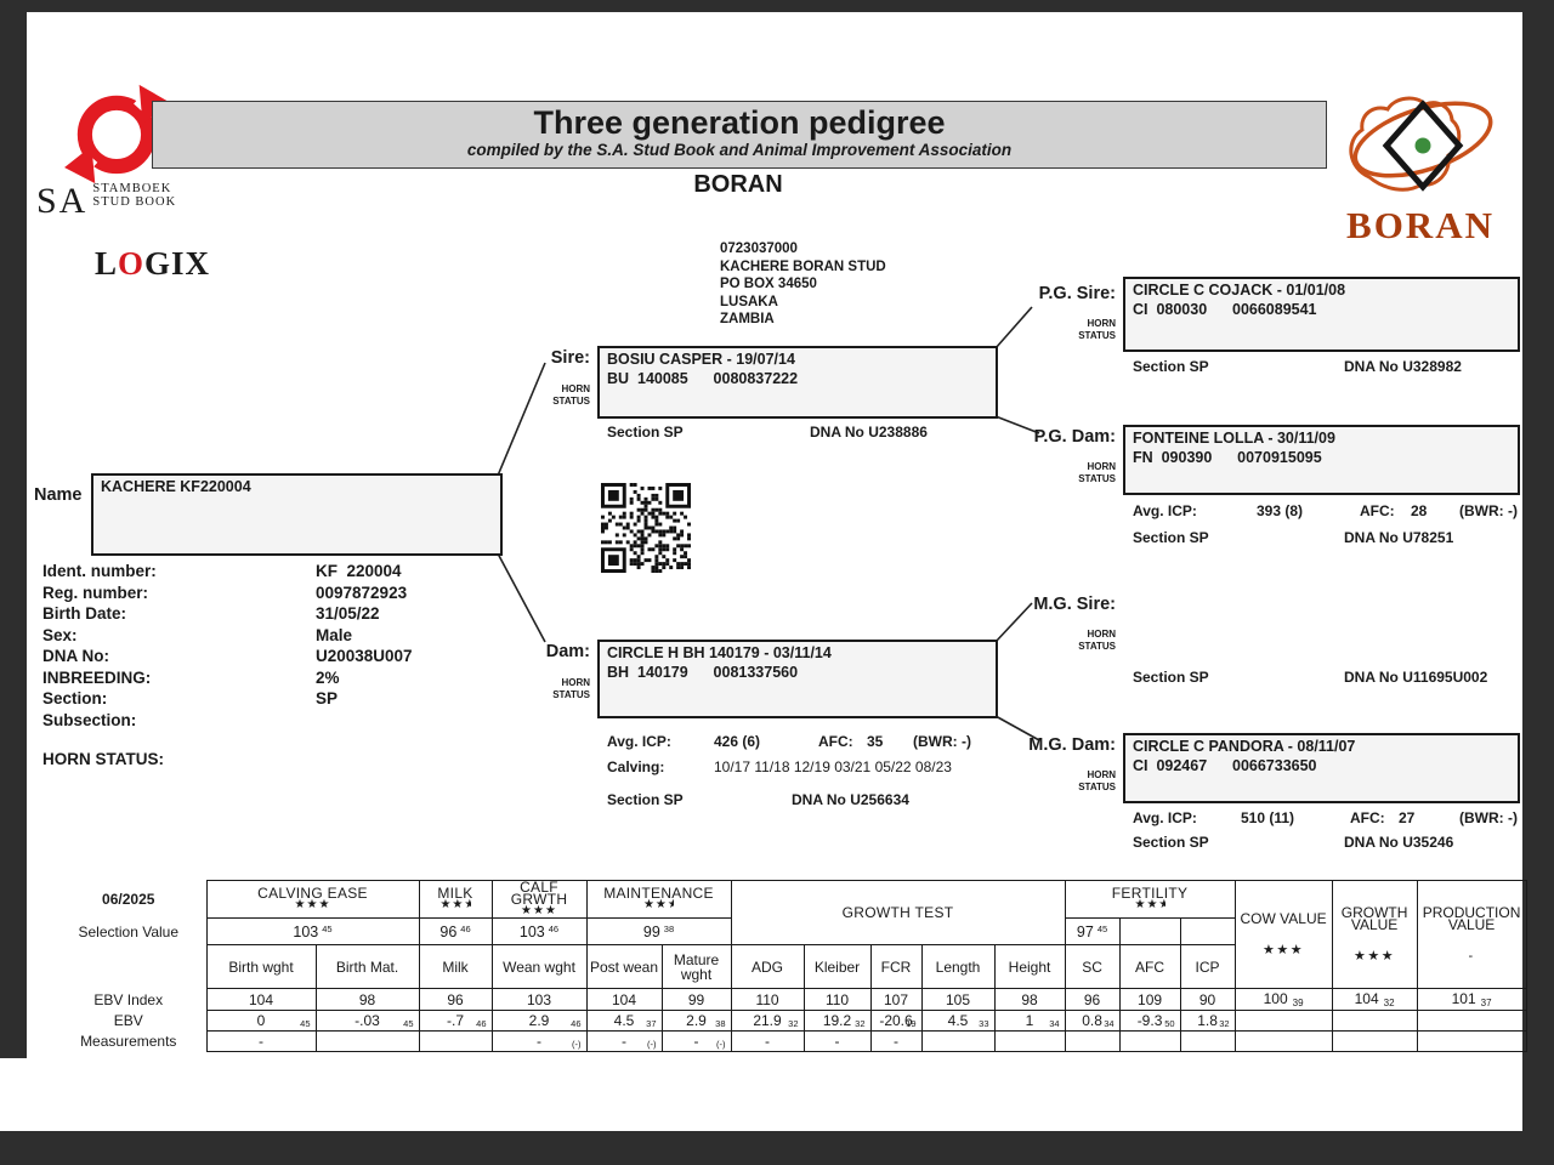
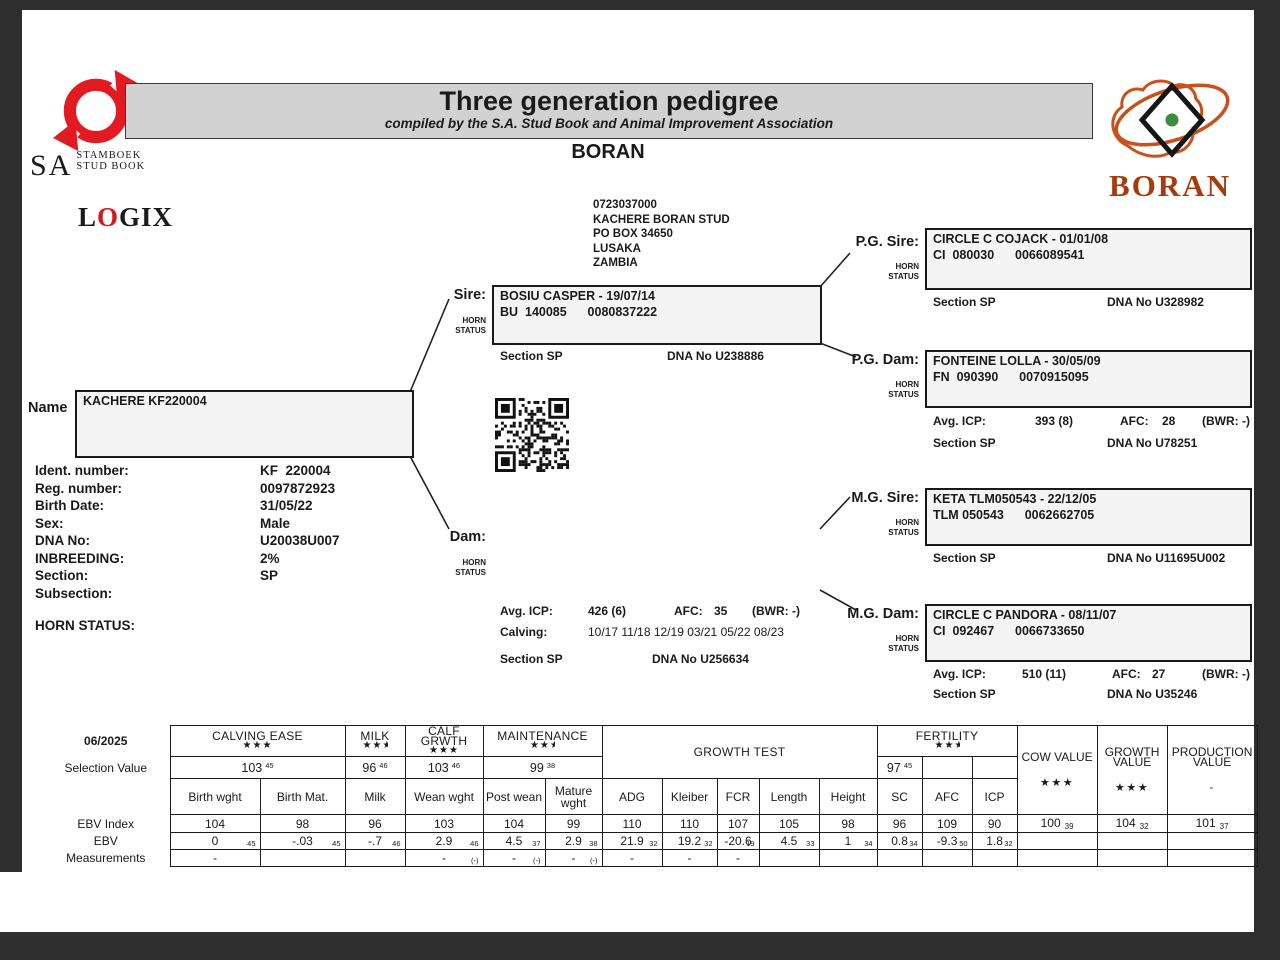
  SA STAMBOEK
  STUD BOOK
  Three generation pedigree
  compiled by the S.A. Stud Book and Animal Improvement Association
  BORAN
  BORAN
  LOGIX
  0723037000
  KACHERE BORAN STUD
  PO BOX 34650
  LUSAKA
  ZAMBIA
  Name
  KACHERE KF220004
  Ident. number:
  Reg. number:
  Birth Date:
  Sex:
  DNA No:
  INBREEDING:
  Section:
  Subsection:
  KF 220004
  0097872923
  31/05/22
  Male
  U20038U007
  2%
  SP
  HORN STATUS:
  Sire:
  HORN
  STATUS
  BOSIU CASPER - 19/07/14
  BU 140085 0080837222
  Section SP
  DNA No U238886
  Dam:
  HORN
  STATUS
- CIRCLE H BH 140179 - 03/11/14
- BH 140179 0081337560
  Avg. ICP:
  426 (6)
  AFC:
  35
  (BWR: -)
  Calving:
  10/17 11/18 12/19 03/21 05/22 08/23
  Section SP
  DNA No U256634
  P.G. Sire:
  HORN
  STATUS
  CIRCLE C COJACK - 01/01/08
  CI 080030 0066089541
  Section SP
  DNA No U328982
  P.G. Dam:
  HORN
  STATUS
- FONTEINE LOLLA - 30/11/09
+ FONTEINE LOLLA - 30/05/09
  FN 090390 0070915095
  Avg. ICP:
  393 (8)
  AFC:
  28
  (BWR: -)
  Section SP
  DNA No U78251
  M.G. Sire:
  HORN
  STATUS
+ KETA TLM050543 - 22/12/05
+ TLM 050543 0062662705
  Section SP
  DNA No U11695U002
  M.G. Dam:
  HORN
  STATUS
  CIRCLE C PANDORA - 08/11/07
  CI 092467 0066733650
  Avg. ICP:
  510 (11)
  AFC:
  27
  (BWR: -)
  Section SP
  DNA No U35246
  06/2025	CALVING EASE★★★	MILK★★★	CALF GRWTH★★★	MAINTENANCE★★★	GROWTH TEST	FERTILITY★★★	COW VALUE★★★	GROWTH VALUE★★★	PRODUCTION VALUE-
  Selection Value	103 45	96 46	103 46	99 38	97 45
  	Birth wght	Birth Mat.	Milk	Wean wght	Post wean	Mature wght	ADG	Kleiber	FCR	Length	Height	SC	AFC	ICP
  EBV Index	104	98	96	103	104	99	110	110	107	105	98	96	109	90	100 39	104 32	101 37
  EBV	0 45	-.03 45	-.7 46	2.9 46	4.5 37	2.9 38	21.9 32	19.2 32	-20.619	4.5 33	1 34	0.8 34	-9.3 50	1.8 32
  Measurements	-			- (-)	- (-)	- (-)	-	-	-
